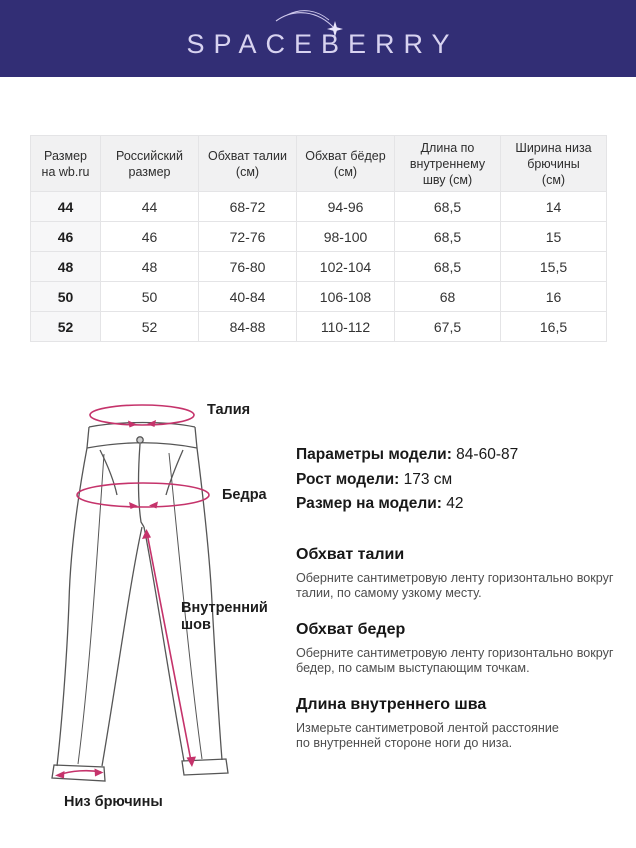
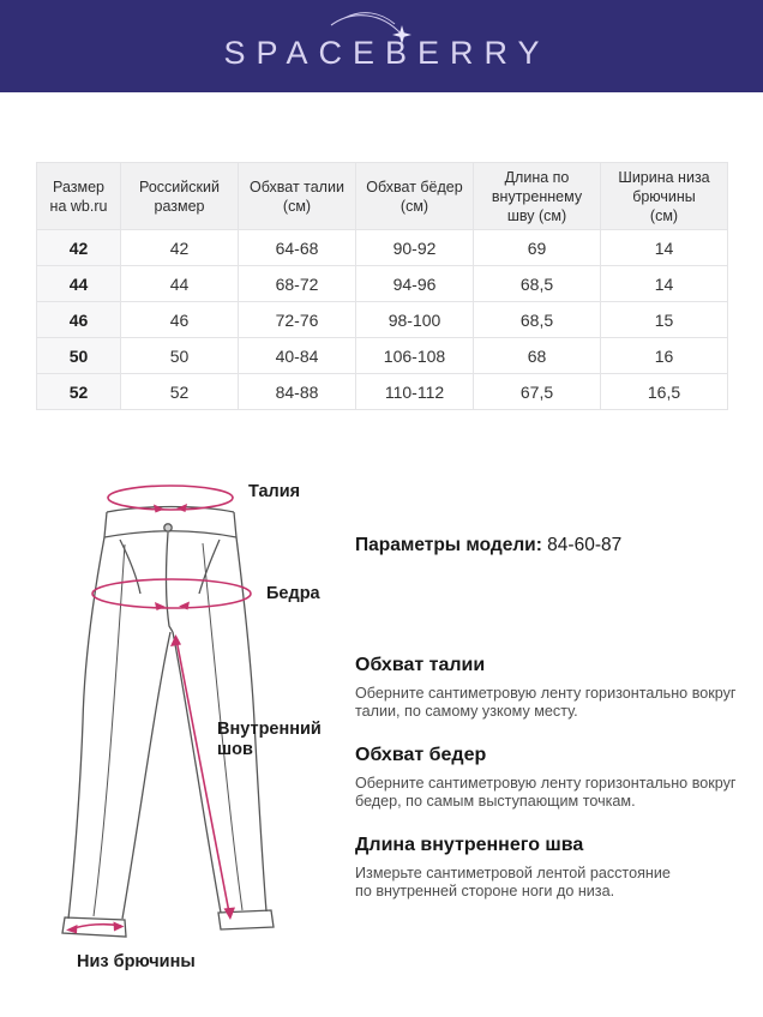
  SPACEBERRY
  Размер на wb.ru	Российский размер	Обхват талии (см)	Обхват бёдер (см)	Длина по внутреннему шву (см)	Ширина низа брючины (см)
+ 42	42	64-68	90-92	69	14
  44	44	68-72	94-96	68,5	14
  46	46	72-76	98-100	68,5	15
- 48	48	76-80	102-104	68,5	15,5
  50	50	40-84	106-108	68	16
  52	52	84-88	110-112	67,5	16,5
  Талия
  Бедра
  Внутренний
  шов
  Низ брючины
  Параметры модели: 84-60-87
- Рост модели: 173 см
- Размер на модели: 42
  Обхват талии
  Оберните сантиметровую ленту горизонтально вокруг
  талии, по самому узкому месту.
  Обхват бедер
  Оберните сантиметровую ленту горизонтально вокруг
  бедер, по самым выступающим точкам.
  Длина внутреннего шва
  Измерьте сантиметровой лентой расстояние
  по внутренней стороне ноги до низа.
